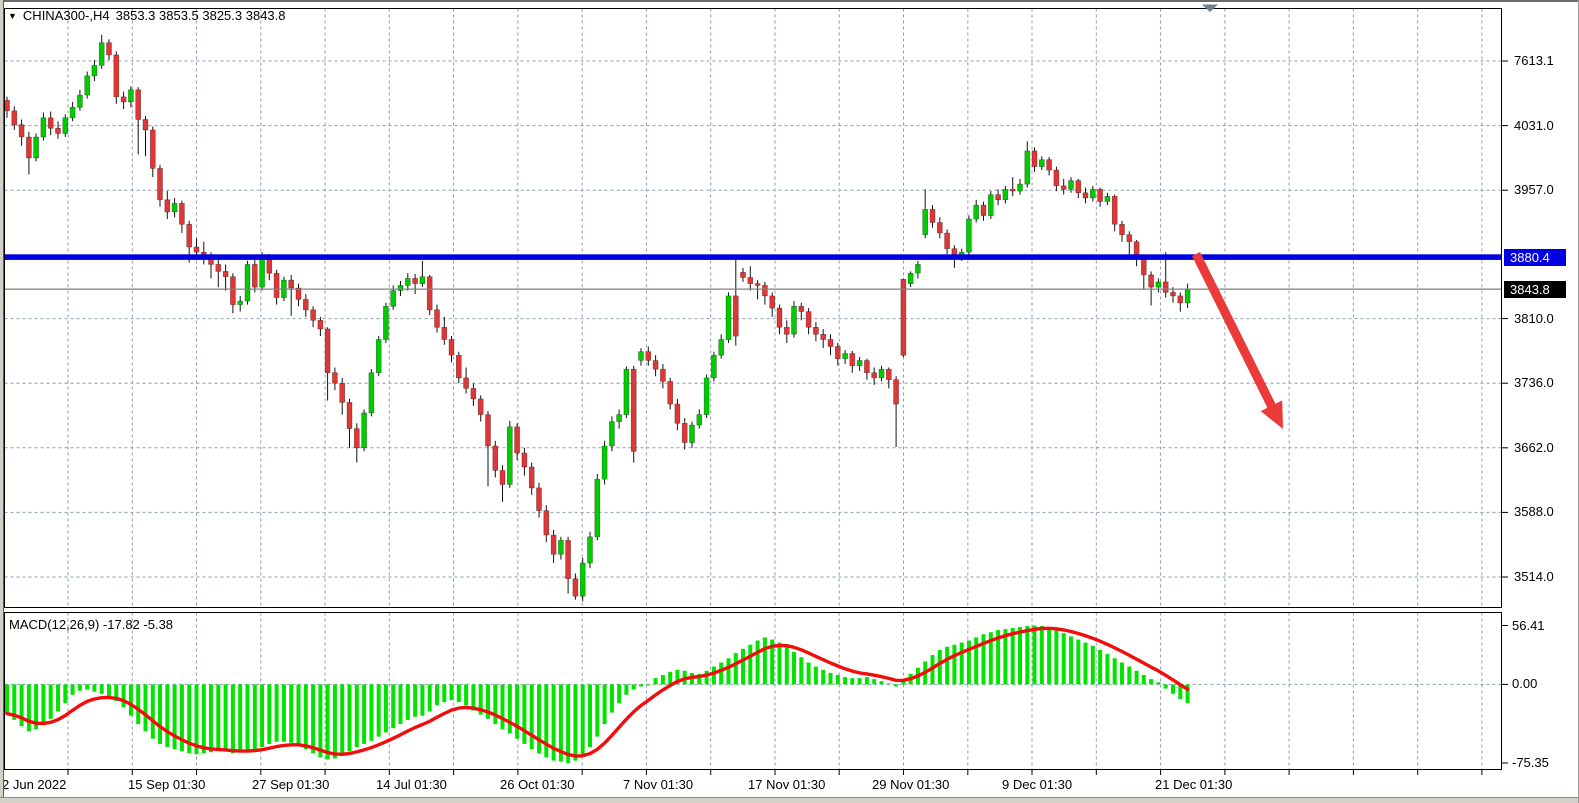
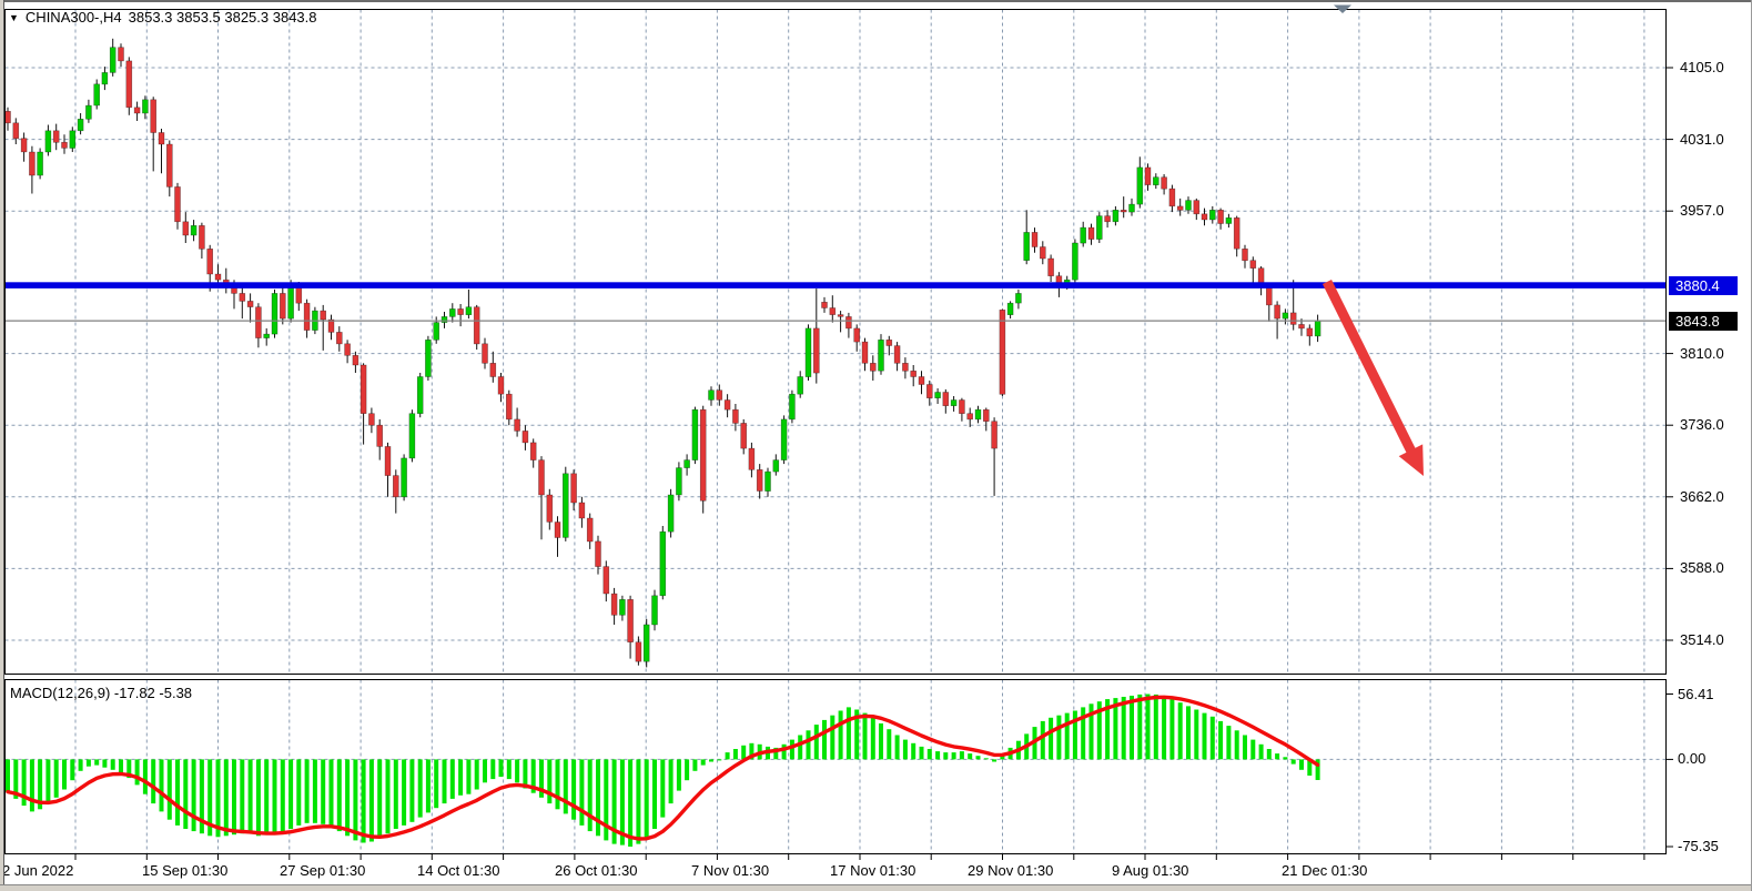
  ▼
  CHINA300-,H4
  3853.3 3853.5 3825.3 3843.8
  MACD(12,26,9) -17.82 -5.38
  3880.4
  3843.8
- 7613.1
+ 4105.0
  4031.0
  3957.0
  3810.0
  3736.0
  3662.0
  3588.0
  3514.0
  56.41
  0.00
  -75.35
  2 Jun 2022
  15 Sep 01:30
  27 Sep 01:30
- 14 Jul 01:30
+ 14 Oct 01:30
  26 Oct 01:30
  7 Nov 01:30
  17 Nov 01:30
  29 Nov 01:30
- 9 Dec 01:30
+ 9 Aug 01:30
  21 Dec 01:30
